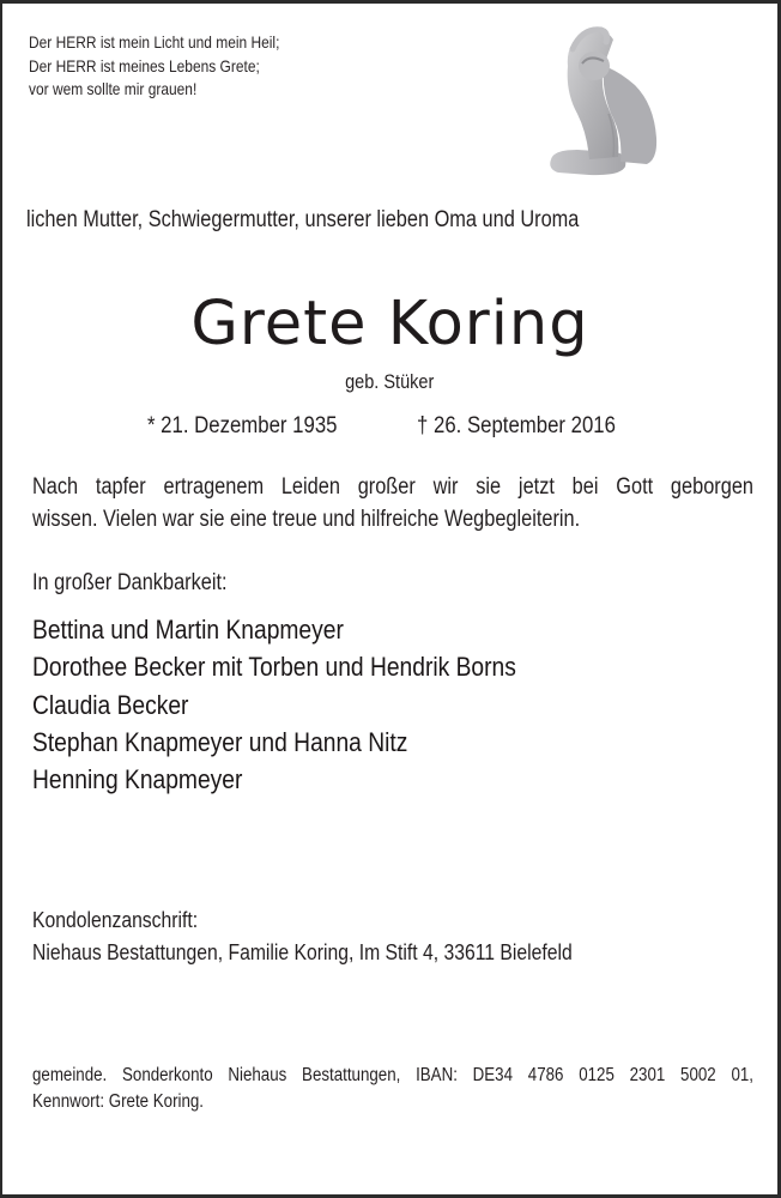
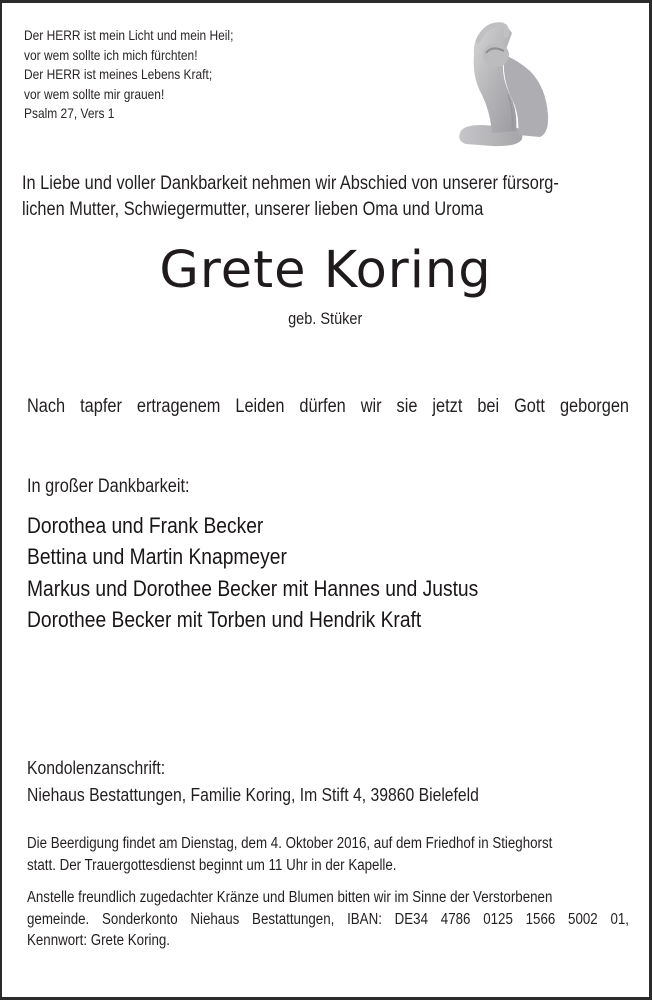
  Der HERR ist mein Licht und mein Heil;
+ vor wem sollte ich mich fürchten!
- Der HERR ist meines Lebens Grete;
+ Der HERR ist meines Lebens Kraft;
  vor wem sollte mir grauen!
+ Psalm 27, Vers 1
+ In Liebe und voller Dankbarkeit nehmen wir Abschied von unserer fürsorg-
  lichen Mutter, Schwiegermutter, unserer lieben Oma und Uroma
  Grete Koring
  geb. Stüker
- * 21. Dezember 1935
- † 26. September 2016
- Nach tapfer ertragenem Leiden großer wir sie jetzt bei Gott geborgen
+ Nach tapfer ertragenem Leiden dürfen wir sie jetzt bei Gott geborgen
- wissen. Vielen war sie eine treue und hilfreiche Wegbegleiterin.
  In großer Dankbarkeit:
+ Dorothea und Frank Becker
  Bettina und Martin Knapmeyer
+ Markus und Dorothee Becker mit Hannes und Justus
- Dorothee Becker mit Torben und Hendrik Borns
+ Dorothee Becker mit Torben und Hendrik Kraft
- Claudia Becker
- Stephan Knapmeyer und Hanna Nitz
- Henning Knapmeyer
  Kondolenzanschrift:
- Niehaus Bestattungen, Familie Koring, Im Stift 4, 33611 Bielefeld
+ Niehaus Bestattungen, Familie Koring, Im Stift 4, 39860 Bielefeld
+ Die Beerdigung findet am Dienstag, dem 4. Oktober 2016, auf dem Friedhof in Stieghorst
+ statt. Der Trauergottesdienst beginnt um 11 Uhr in der Kapelle.
+ Anstelle freundlich zugedachter Kränze und Blumen bitten wir im Sinne der Verstorbenen
- gemeinde. Sonderkonto Niehaus Bestattungen, IBAN: DE34 4786 0125 2301 5002 01,
+ gemeinde. Sonderkonto Niehaus Bestattungen, IBAN: DE34 4786 0125 1566 5002 01,
  Kennwort: Grete Koring.
